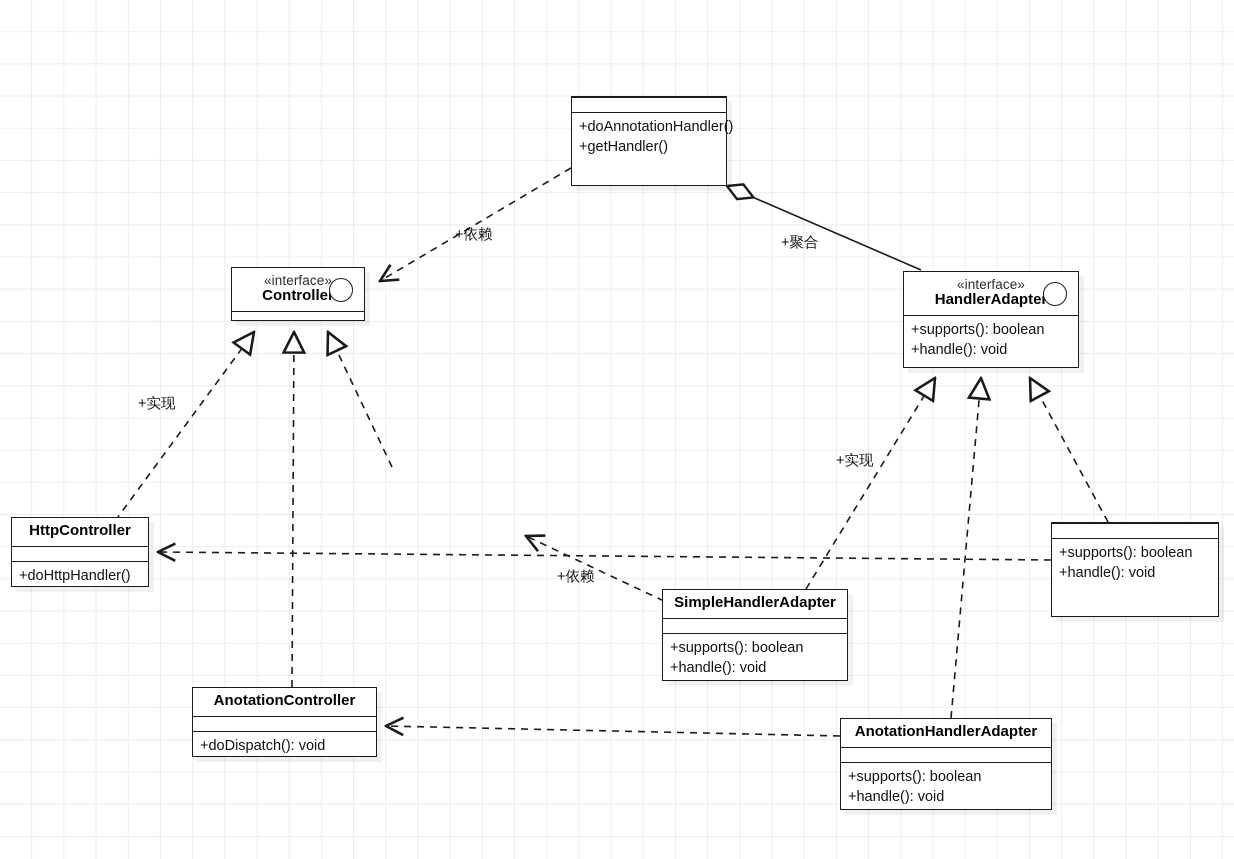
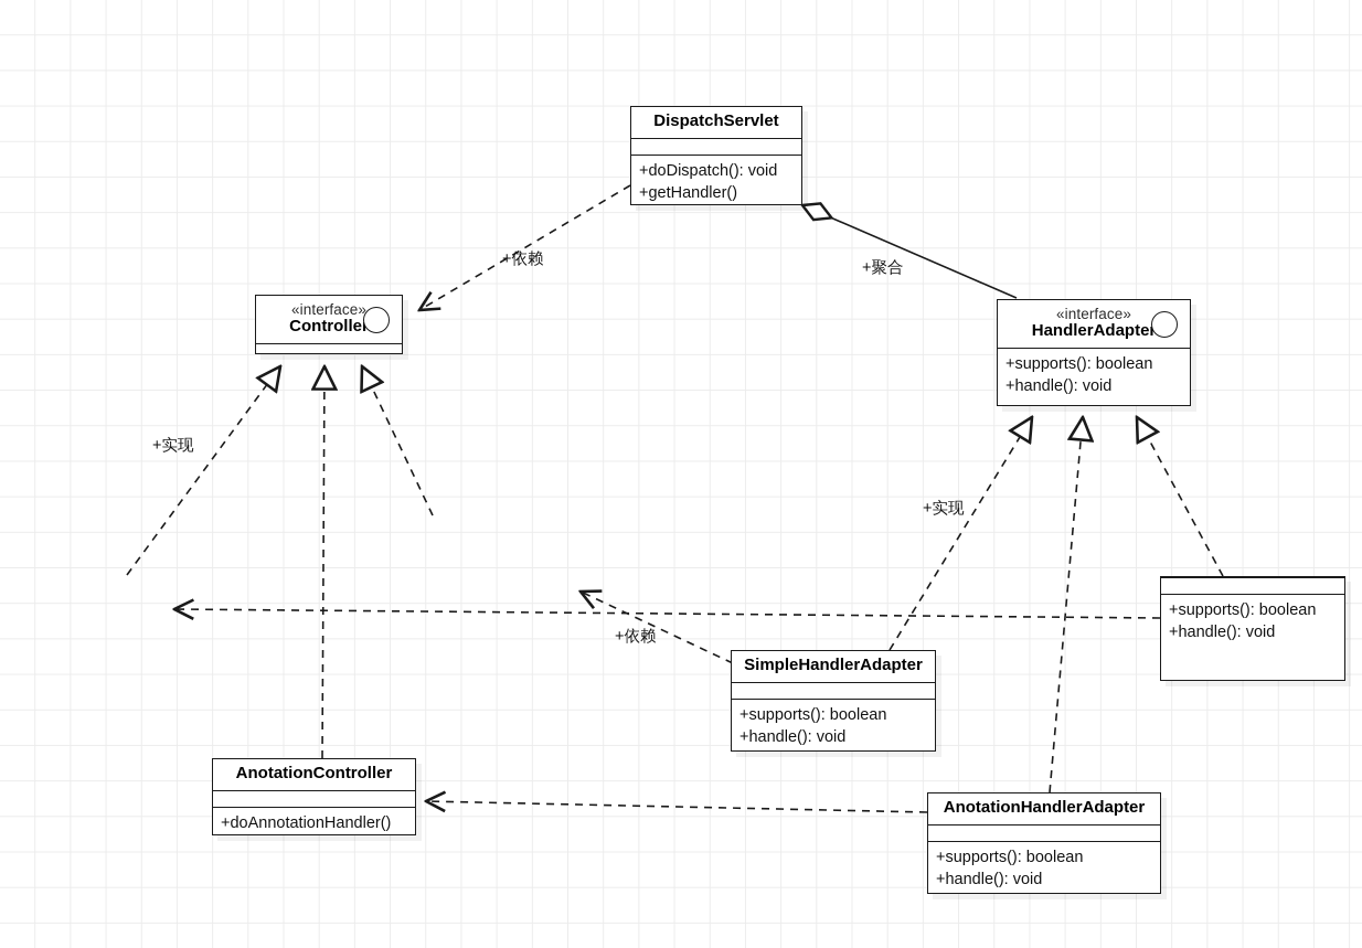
+ DispatchServlet
- +doAnnotationHandler()
+ +doDispatch(): void
  +getHandler()
  «interface»
  Controlle
  «interface»
  HandlerAdapte
  +supports(): boolean
  +handle(): void
- HttpController
- +doHttpHandler()
  AnotationController
- +doDispatch(): void
+ +doAnnotationHandler()
  +supports(): boolean
  +handle(): void
  SimpleHandlerAdapter
  +supports(): boolean
  +handle(): void
  AnotationHandlerAdapter
  +supports(): boolean
  +handle(): void
  +依赖
  +聚合
  +实现
  +实现
  +依赖
